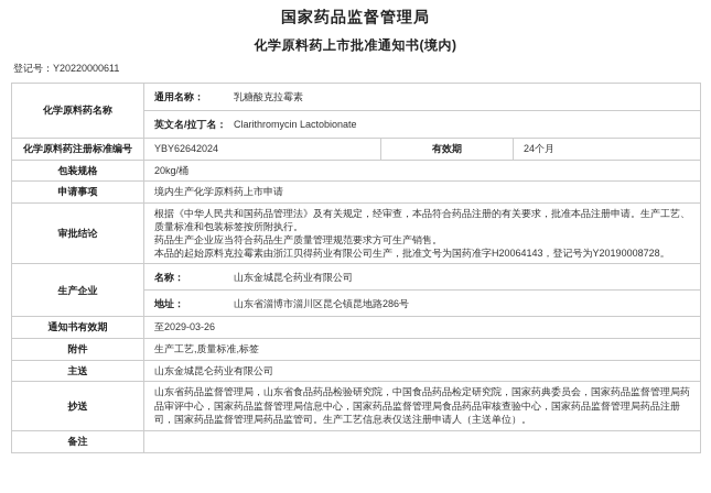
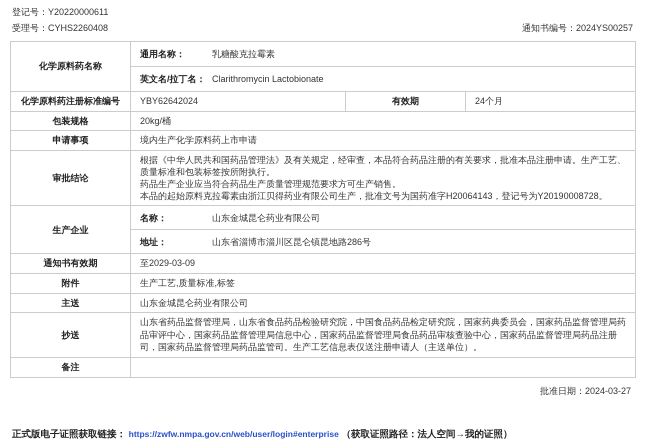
- 国家药品监督管理局
- 化学原料药上市批准通知书(境内)
  登记号：Y20220000611
+ 受理号：CYHS2260408
+ 通知书编号：2024YS00257
  化学原料药名称	通用名称： 乳糖酸克拉霉素
  英文名/拉丁名： Clarithromycin Lactobionate
  化学原料药注册标准编号	YBY62642024	有效期	24个月
  包装规格	20kg/桶
  申请事项	境内生产化学原料药上市申请
  审批结论	根据《中华人民共和国药品管理法》及有关规定，经审查，本品符合药品注册的有关要求，批准本品注册申请。生产工艺、质量标准和包装标签按所附执行。 药品生产企业应当符合药品生产质量管理规范要求方可生产销售。 本品的起始原料克拉霉素由浙江贝得药业有限公司生产，批准文号为国药准字H20064143，登记号为Y20190008728。
  生产企业	名称： 山东金城昆仑药业有限公司
  地址： 山东省淄博市淄川区昆仑镇昆地路286号
- 通知书有效期	至2029-03-26
+ 通知书有效期	至2029-03-09
  附件	生产工艺,质量标准,标签
  主送	山东金城昆仑药业有限公司
  抄送	山东省药品监督管理局，山东省食品药品检验研究院，中国食品药品检定研究院，国家药典委员会，国家药品监督管理局药品审评中心，国家药品监督管理局信息中心，国家药品监督管理局食品药品审核查验中心，国家药品监督管理局药品注册司，国家药品监督管理局药品监管司。生产工艺信息表仅送注册申请人（主送单位）。
  备注
+ 批准日期：2024-03-27
+ 正式版电子证照获取链接： https://zwfw.nmpa.gov.cn/web/user/login#enterprise （获取证照路径：法人空间→我的证照）
